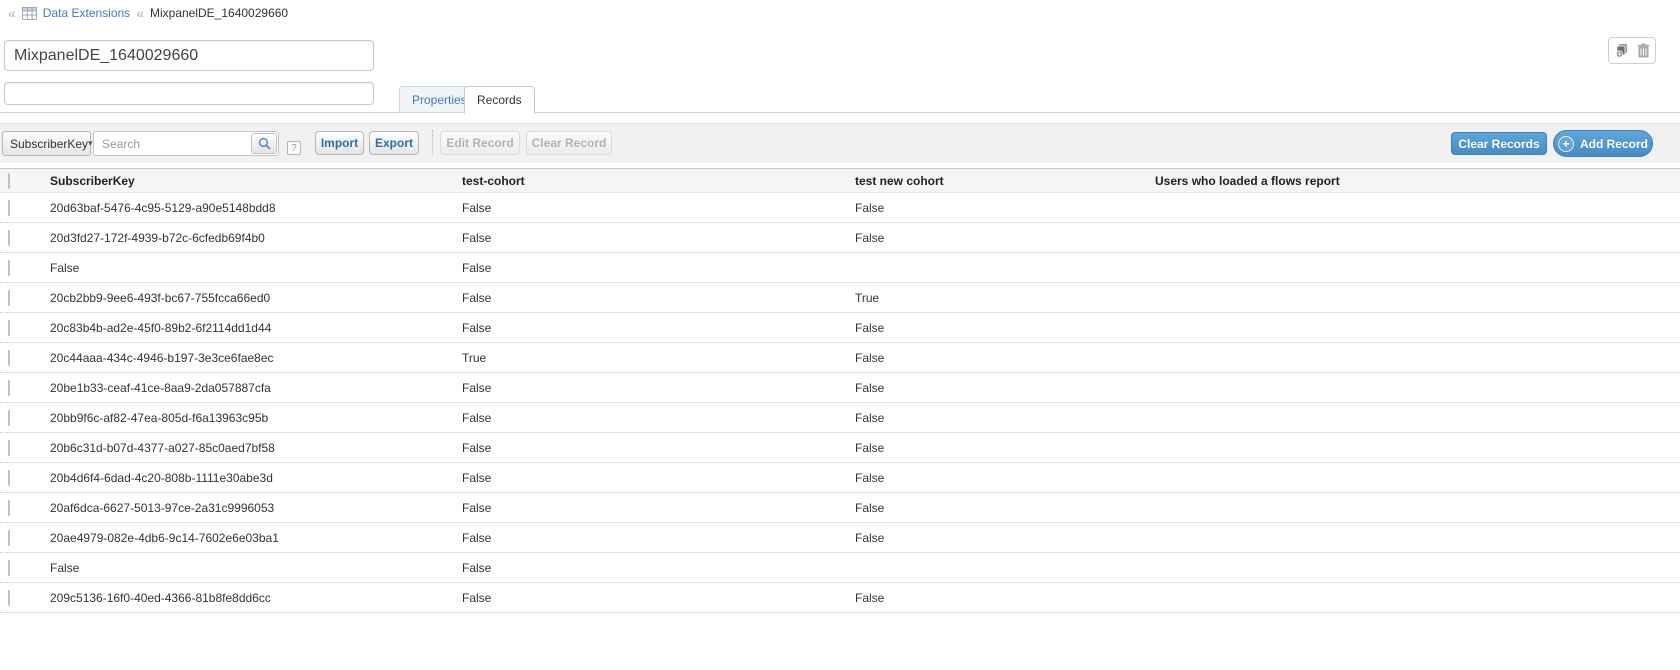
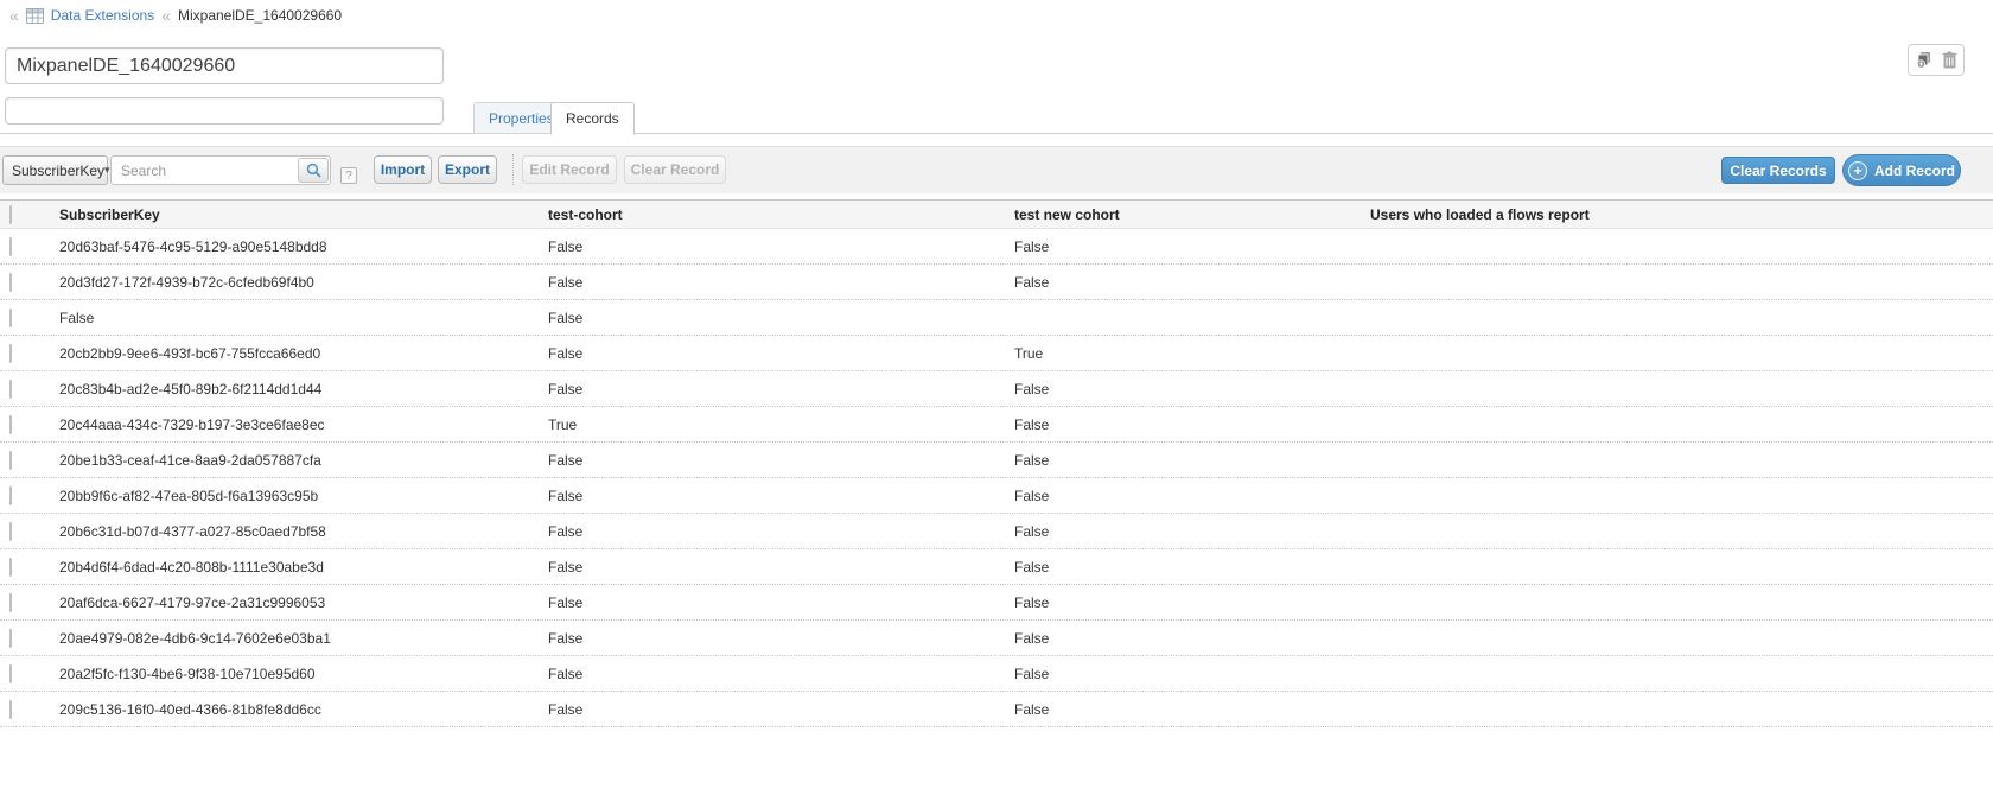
  «
  Data Extensions
  «
  MixpanelDE_1640029660
  MixpanelDE_1640029660
  Propertie
  Records
  SubscriberKey
  ▾
  Search
  ?
  Import
  Export
  Edit Record
  Clear Record
  Clear Records
  +
  Add Record
  SubscriberKey
  test-cohort
  test new cohort
  Users who loaded a flows report
  20d63baf-5476-4c95-5129-a90e5148bdd8
  False
  False
  20d3fd27-172f-4939-b72c-6cfedb69f4b0
  False
  False
  False
  False
  20cb2bb9-9ee6-493f-bc67-755fcca66ed0
  False
  True
  20c83b4b-ad2e-45f0-89b2-6f2114dd1d44
  False
  False
- 20c44aaa-434c-4946-b197-3e3ce6fae8ec
+ 20c44aaa-434c-7329-b197-3e3ce6fae8ec
  True
  False
  20be1b33-ceaf-41ce-8aa9-2da057887cfa
  False
  False
  20bb9f6c-af82-47ea-805d-f6a13963c95b
  False
  False
  20b6c31d-b07d-4377-a027-85c0aed7bf58
  False
  False
  20b4d6f4-6dad-4c20-808b-1111e30abe3d
  False
  False
- 20af6dca-6627-5013-97ce-2a31c9996053
+ 20af6dca-6627-4179-97ce-2a31c9996053
  False
  False
  20ae4979-082e-4db6-9c14-7602e6e03ba1
  False
  False
+ 20a2f5fc-f130-4be6-9f38-10e710e95d60
  False
  False
  209c5136-16f0-40ed-4366-81b8fe8dd6cc
  False
  False
